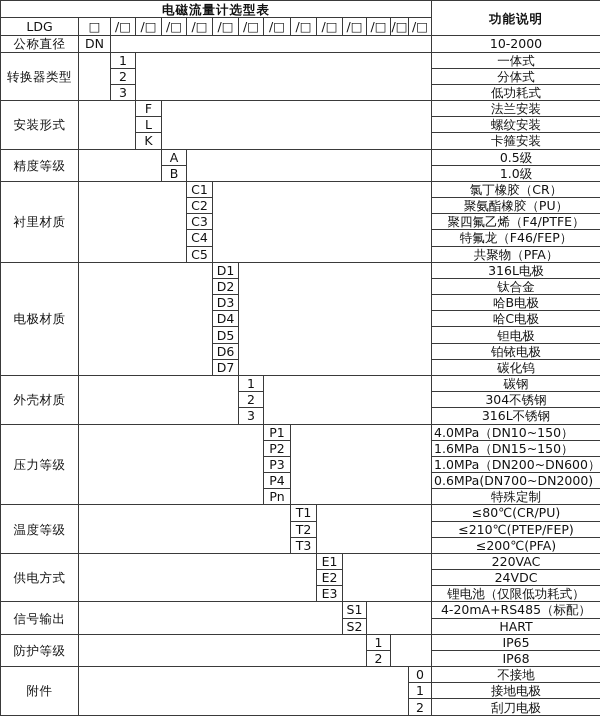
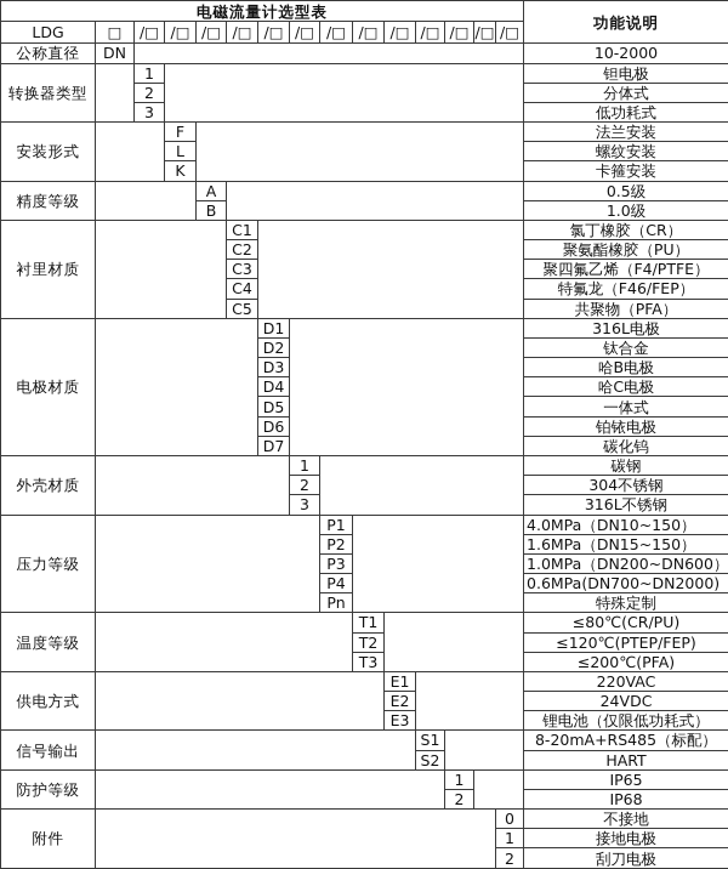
  电磁流量计选型表	功能说明
  LDG	□	/□	/□	/□	/□	/□	/□	/□	/□	/□	/□	/□	/□	/□
  公称直径	DN		10-2000
- 转换器类型		1		一体式
+ 转换器类型		1		钽电极
  2	分体式
  3	低功耗式
  安装形式		F		法兰安装
  L	螺纹安装
  K	卡箍安装
  精度等级		A		0.5级
  B	1.0级
  衬里材质		C1		氯丁橡胶（CR）
  C2	聚氨酯橡胶（PU）
  C3	聚四氟乙烯（F4/PTFE）
  C4	特氟龙（F46/FEP）
  C5	共聚物（PFA）
  电极材质		D1		316L电极
  D2	钛合金
  D3	哈B电极
  D4	哈C电极
- D5	钽电极
+ D5	一体式
  D6	铂铱电极
  D7	碳化钨
  外壳材质		1		碳钢
  2	304不锈钢
  3	316L不锈钢
  压力等级		P1		4.0MPa（DN10~150）
  P2	1.6MPa（DN15~150）
  P3	1.0MPa（DN200~DN600）
  P4	0.6MPa(DN700~DN2000)
  Pn	特殊定制
  温度等级		T1		≤80℃(CR/PU)
- T2	≤210℃(PTEP/FEP)
+ T2	≤120℃(PTEP/FEP)
  T3	≤200℃(PFA)
  供电方式		E1		220VAC
  E2	24VDC
  E3	锂电池（仅限低功耗式）
- 信号输出		S1		4-20mA+RS485（标配）
+ 信号输出		S1		8-20mA+RS485（标配）
  S2	HART
  防护等级		1		IP65
  2	IP68
  附件		0	不接地
  1	接地电极
  2	刮刀电极
